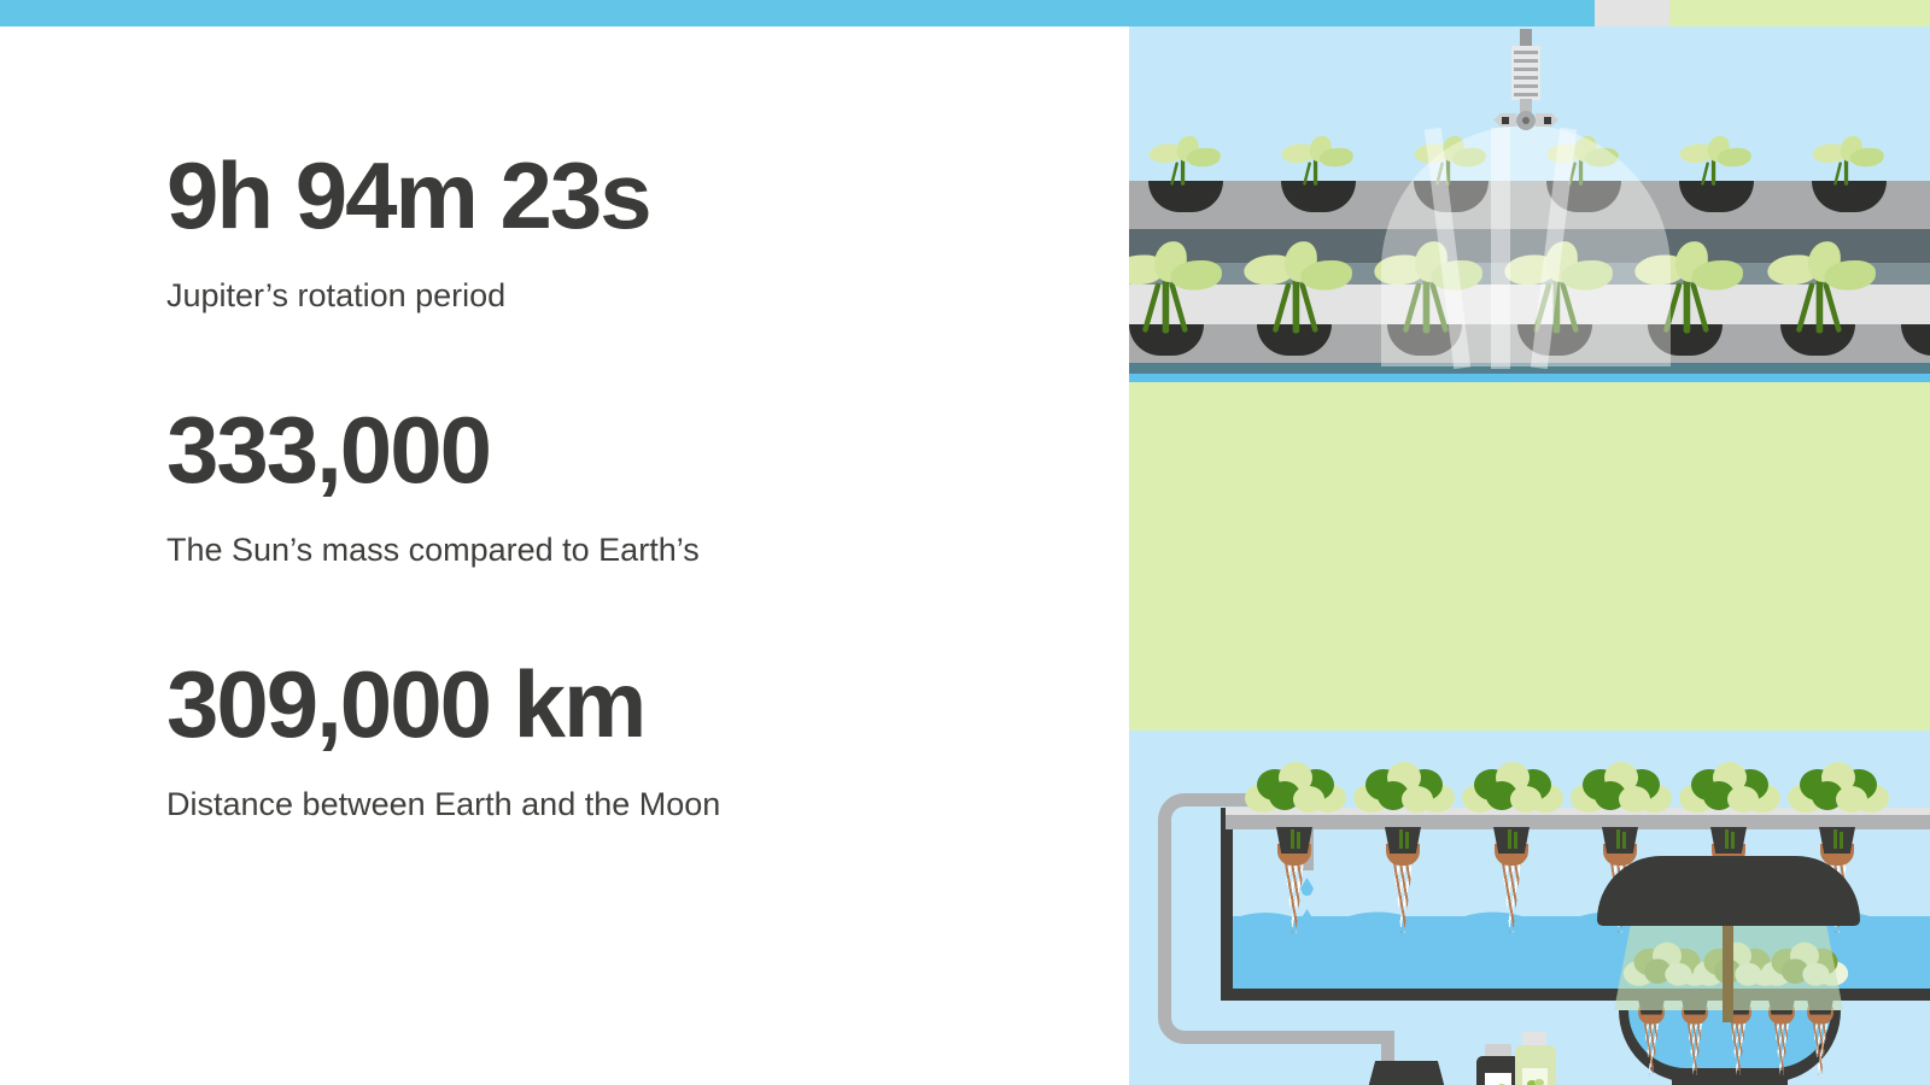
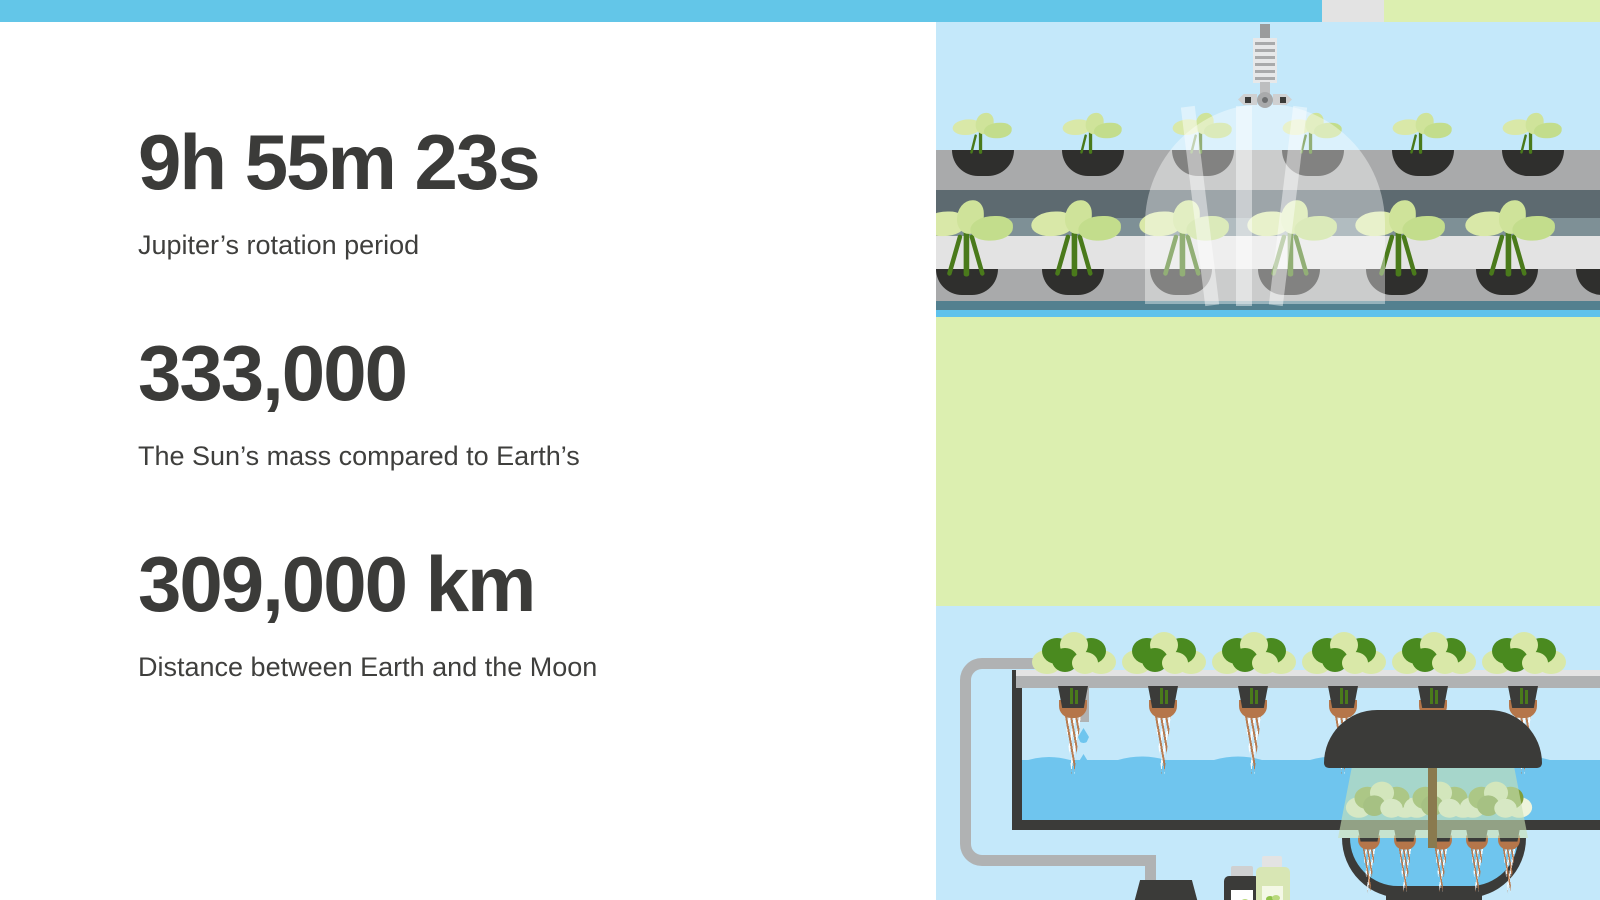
- 9h 94m 23s
+ 9h 55m 23s
  Jupiter’s rotation period
  333,000
  The Sun’s mass compared to Earth’s
  309,000 km
  Distance between Earth and the Moon
